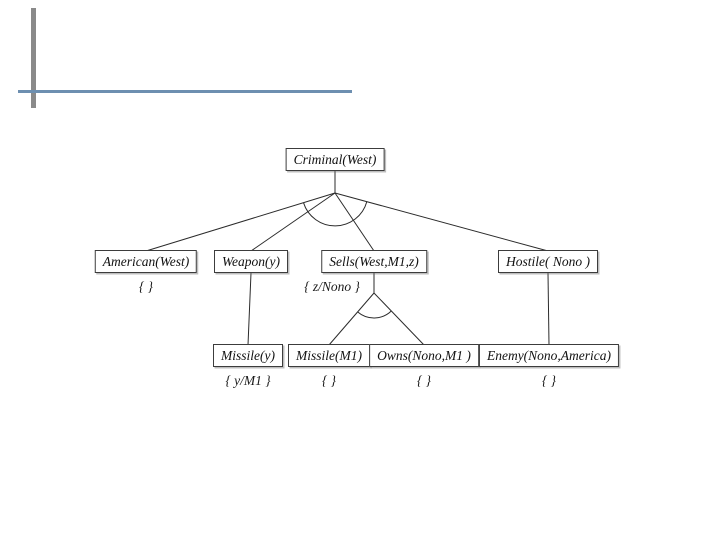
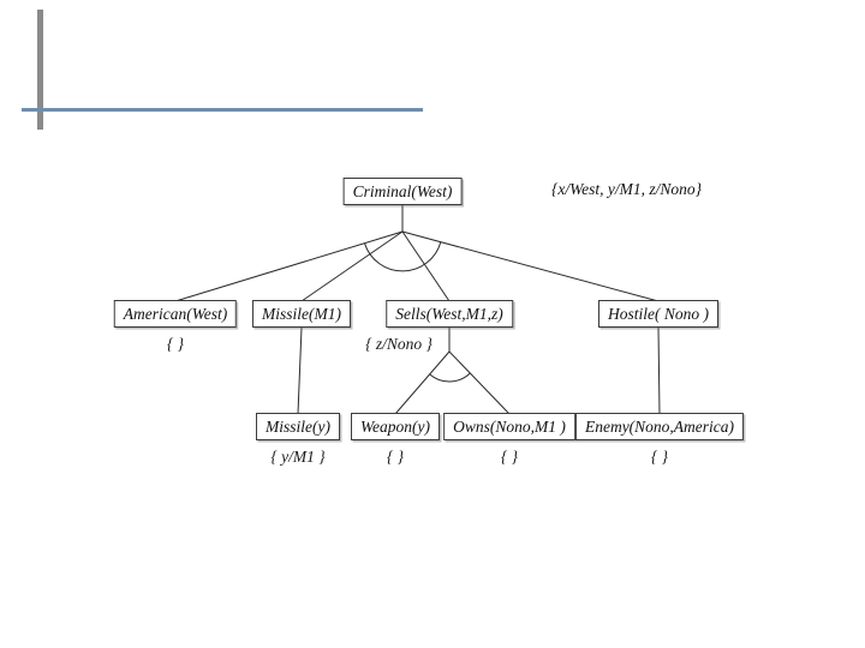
+ {x/West, y/M1, z/Nono}
  Criminal(West)
  American(West)
  { }
- Weapon(y)
+ Missile(M1)
  Sells(West,M1,z)
  { z/Nono }
  Hostile( Nono )
  Missile(y)
  { y/M1 }
- Missile(M1)
+ Weapon(y)
  { }
  Owns(Nono,M1 )
  { }
  Enemy(Nono,America)
  { }
